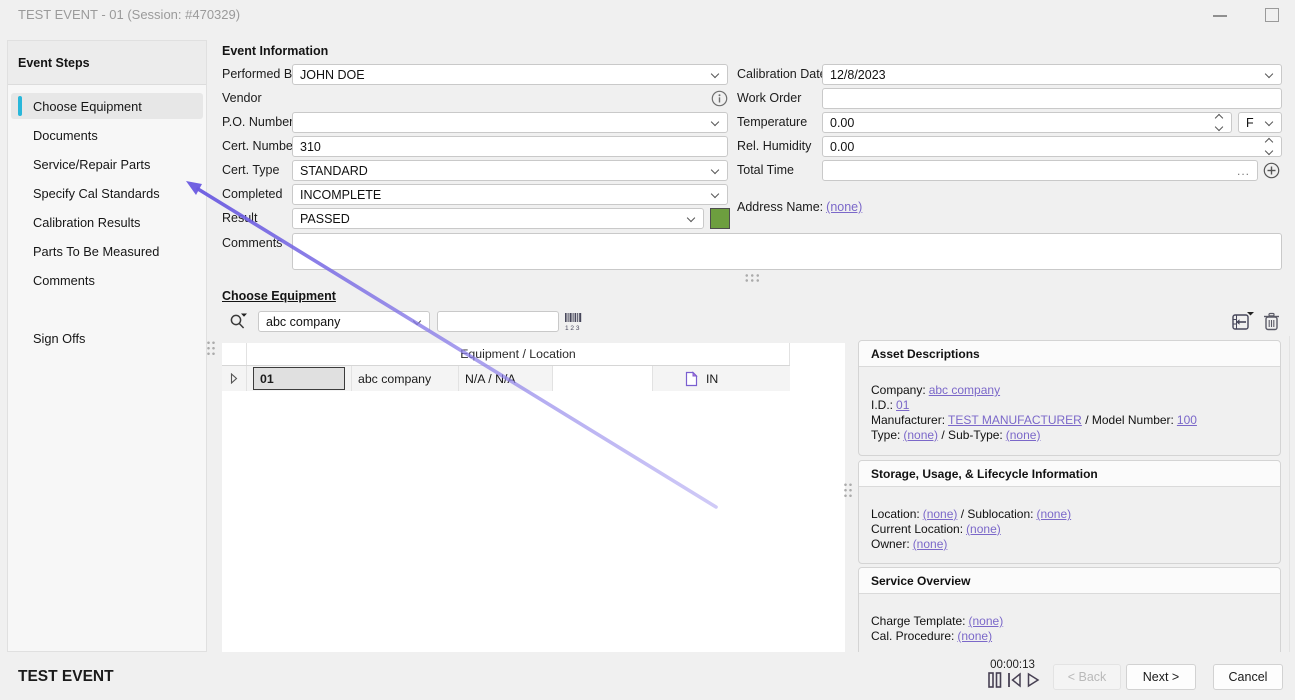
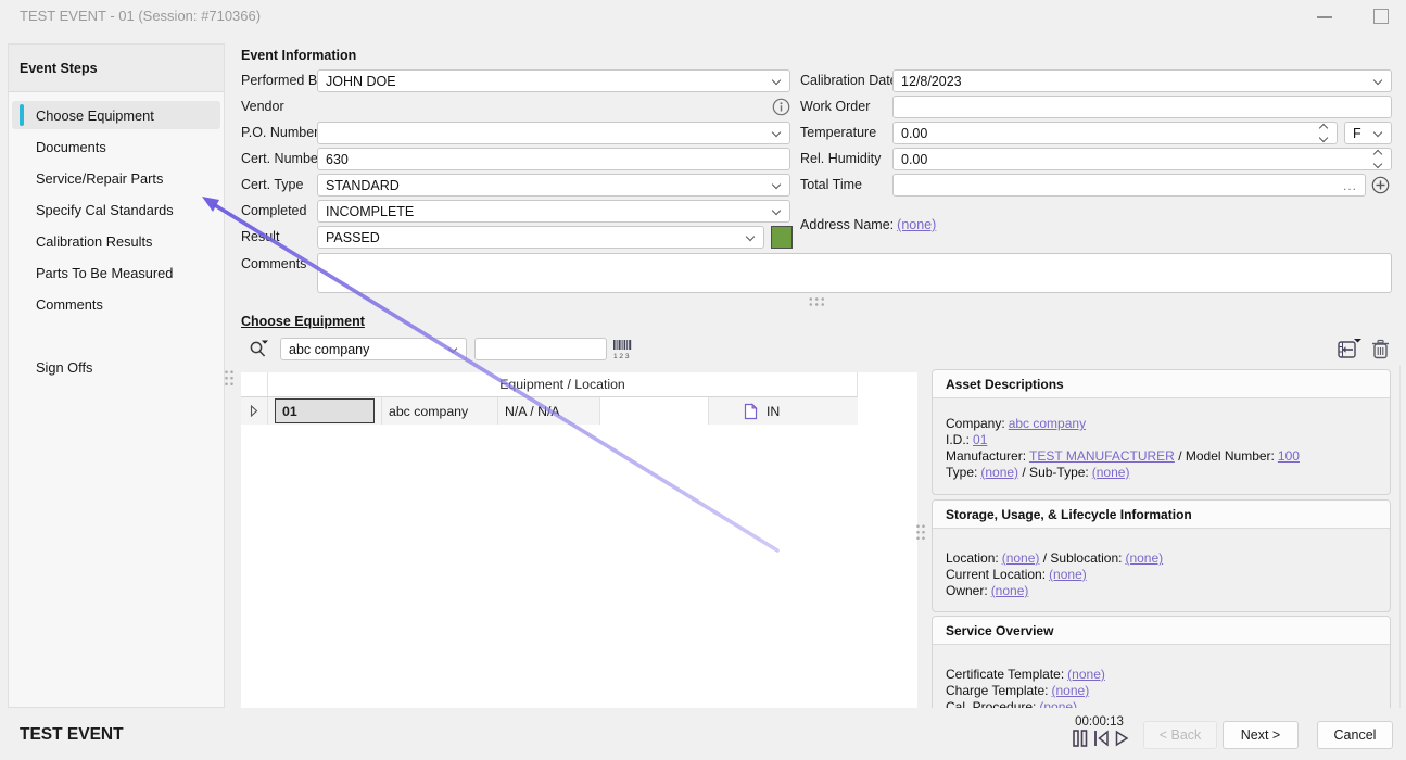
- TEST EVENT - 01 (Session: #470329)
+ TEST EVENT - 01 (Session: #710366)
  Event Steps
  Choose Equipment
  Documents
  Service/Repair Parts
  Specify Cal Standards
  Calibration Results
  Parts To Be Measured
  Comments
  Sign Offs
  Event Information
  Performed B
  JOHN DOE
  Vendor
  P.O. Numbe
  Cert. Numbe
- 310
+ 630
  Cert. Type
  STANDARD
  Completed
  INCOMPLETE
  Reslt
  PASSED
  Comments
  Calibration Dat
  12/8/2023
  Work Order
  Temperature
  0.00
  F
  Rel. Humidity
  0.00
  Total Time
  ...
  Address Name: (none)
  Choose Equipment
  abc company
  quipment / Location
  01
  abc company
  N/A / NA
  IN
  Asset Descriptions
  Company: abc company
  I.D.: 01
  Manufacturer: TEST MANUFACTURER / Model Number: 100
  Type: (none) / Sub-Type: (none)
  Storage, Usage, & Lifecycle Information
  Location: (none) / Sublocation: (none)
  Current Location: (none)
  Owner: (none)
  Service Overview
+ Certificate Template: (none)
  Charge Template: (none)
  Cal. Procedure: (none)
  TEST EVENT
  00:00:13
  < Back
  Next >
  Cancel
